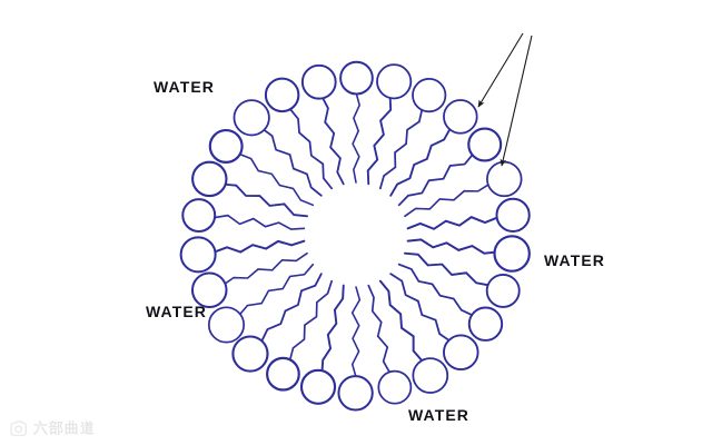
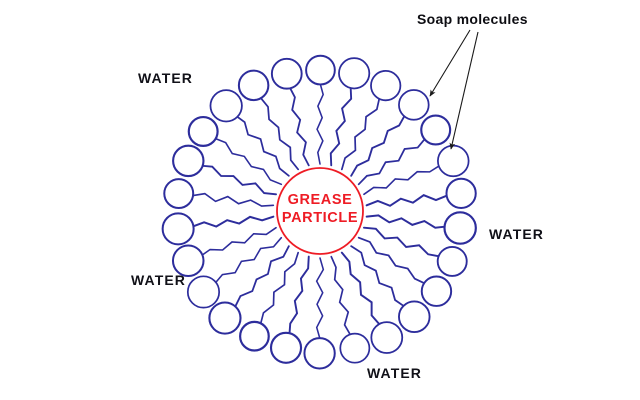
+ GREASE
+ PARTICLE
+ Soap molecules
  WATER
  WATER
  WATER
  WATER
- 六部曲道
